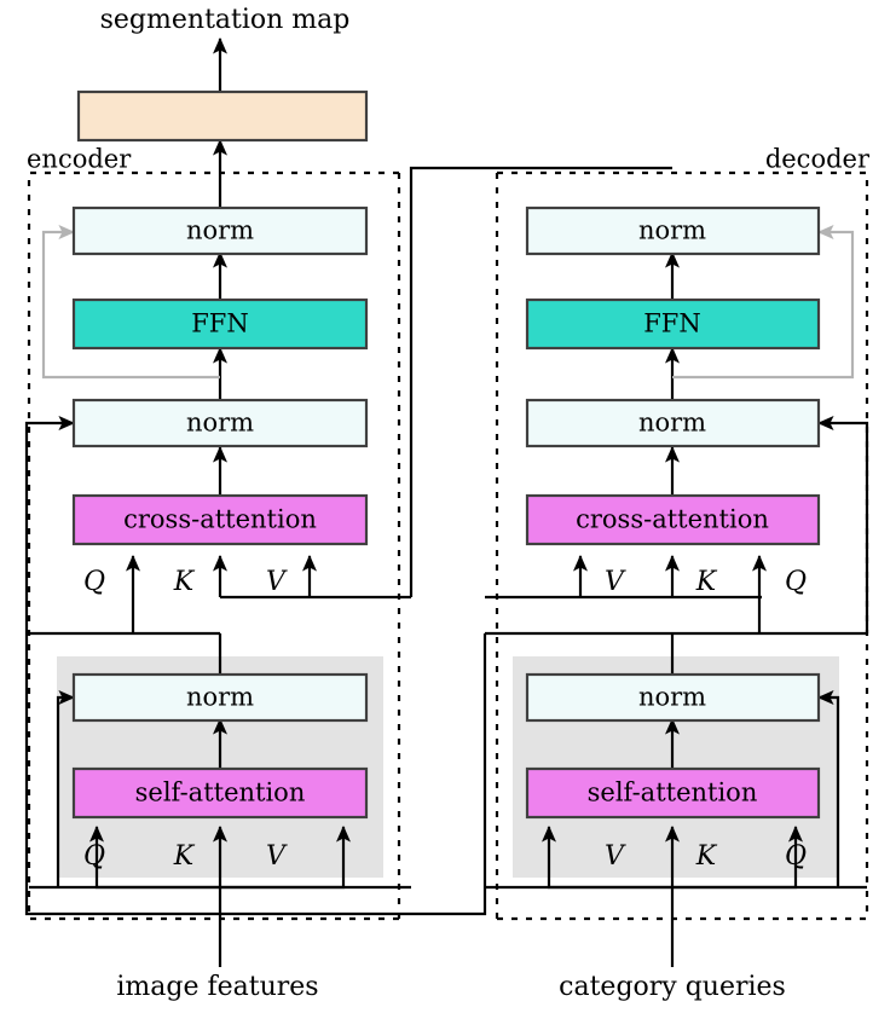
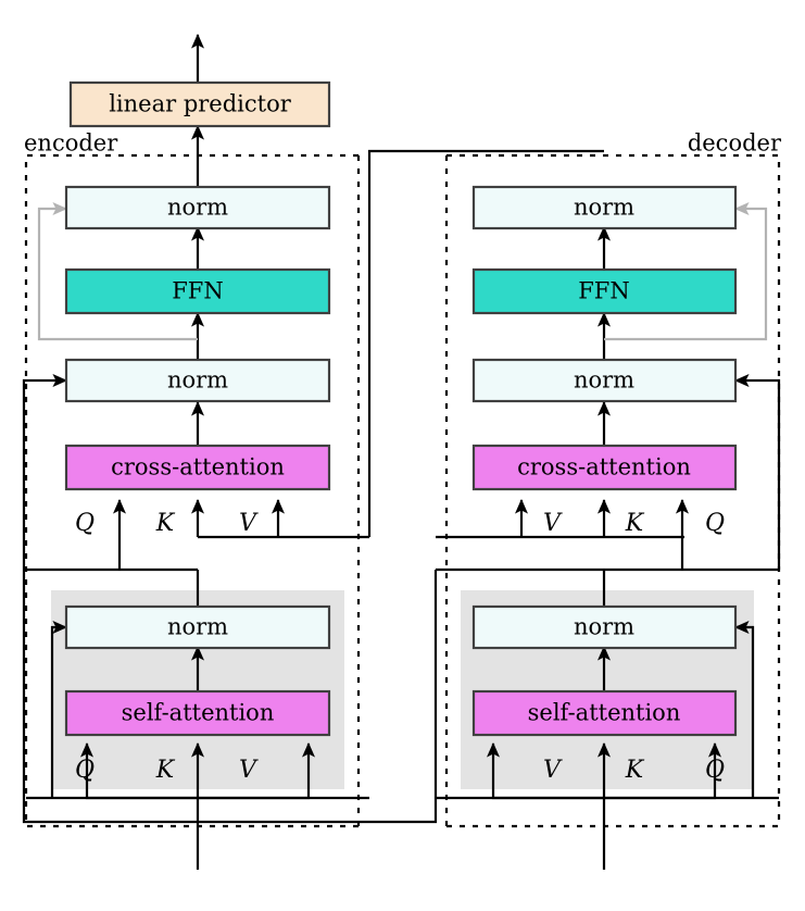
  norm
  FFN
  norm
  cross-attention
  norm
  self-attention
  norm
  FFN
  norm
  cross-attention
  norm
  self-attention
+ linear predictor
  Q
  K
  V
  Q
  K
  V
  V
  K
  Q
  V
  K
  Q
  encoder
  decoder
- segmentation map
- image features
- category queries
